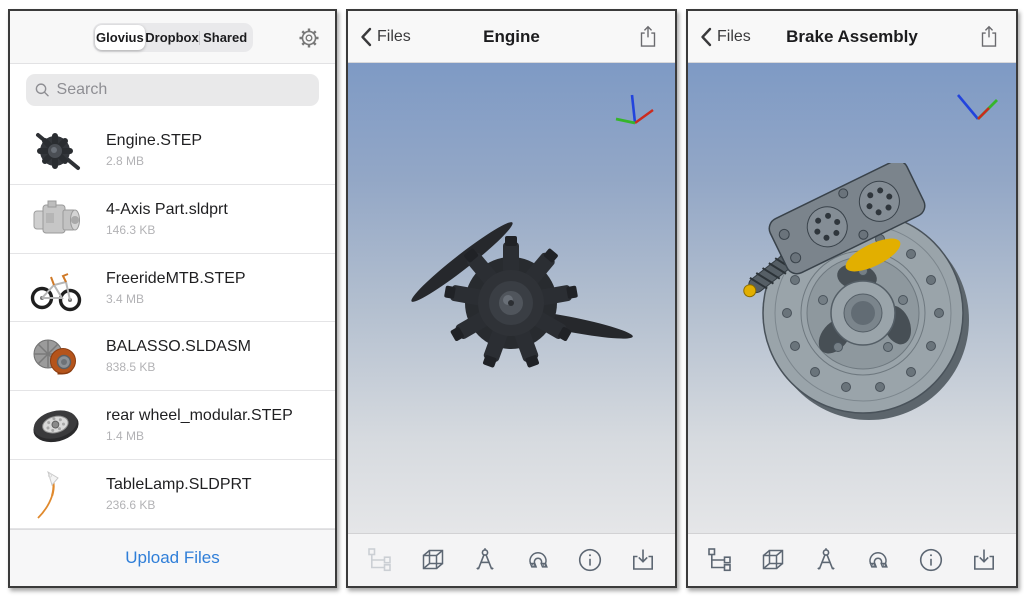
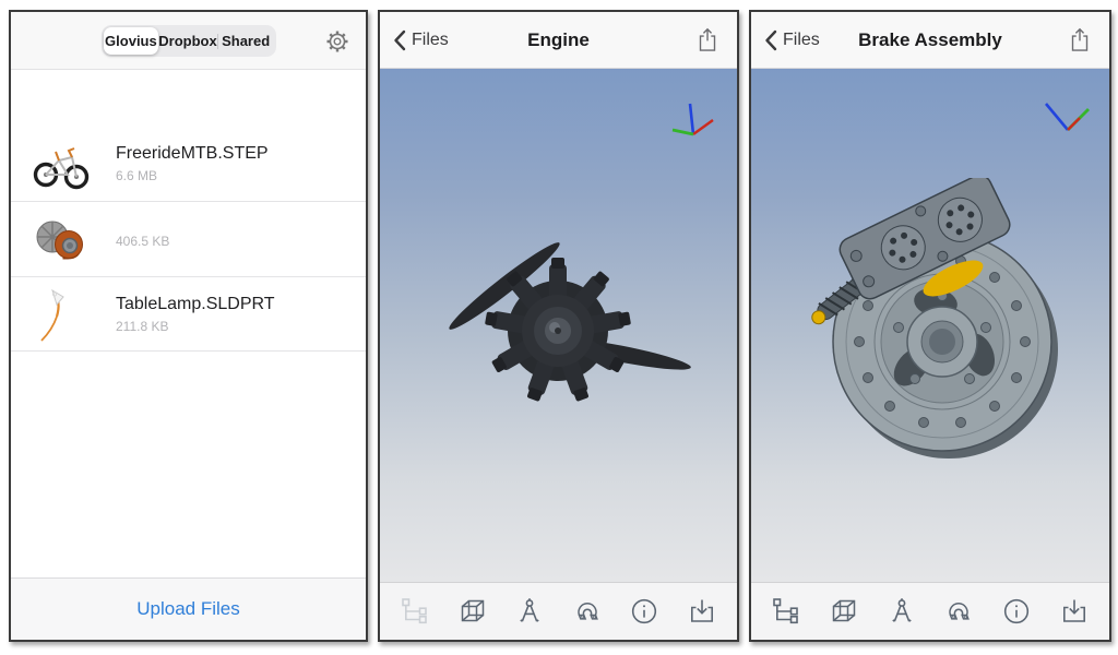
  Glovius
  Dropbox
  Shared
- Search
- Engine.STEP
- 2.8 MB
- 4-Axis Part.sldprt
- 146.3 KB
  FreerideMTB.STEP
- 3.4 MB
+ 6.6 MB
- BALASSO.SLDASM
- 838.5 KB
+ 406.5 KB
- rear wheel_modular.STEP
- 1.4 MB
  TableLamp.SLDPRT
- 236.6 KB
+ 211.8 KB
  Upload Files
  Files
  Engine
  Files
  Brake Assembly
